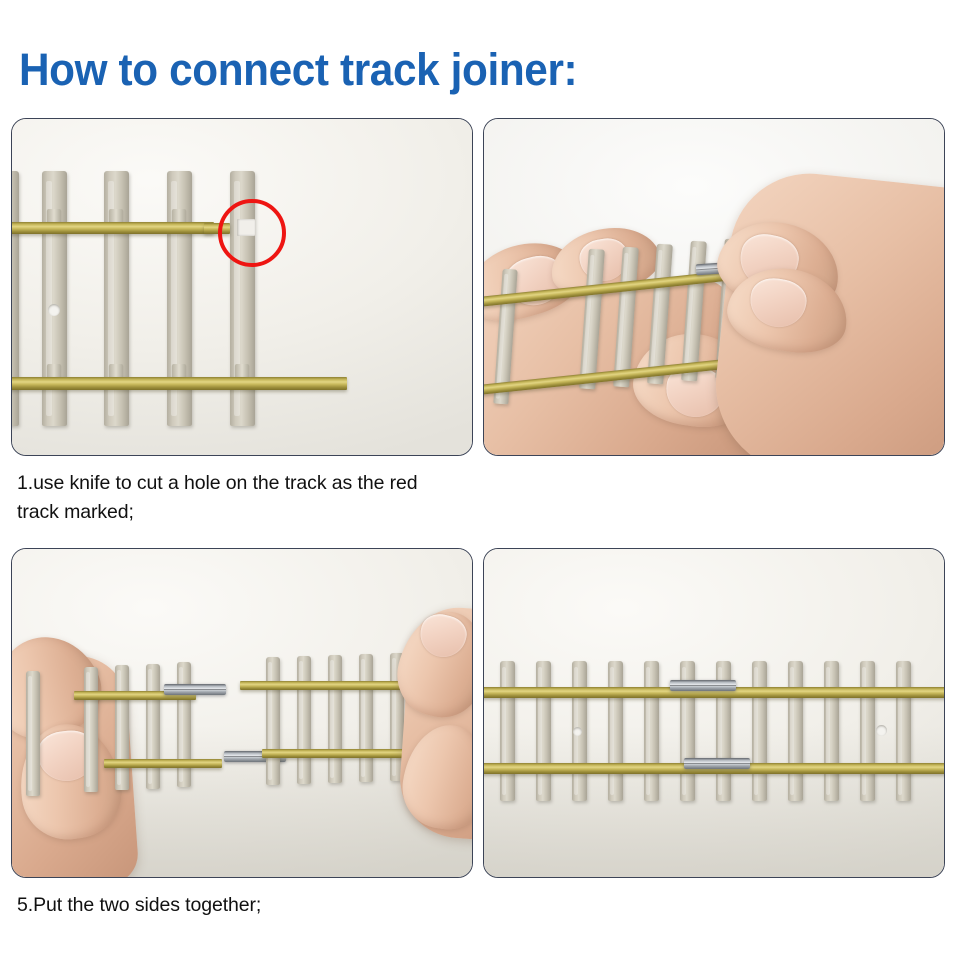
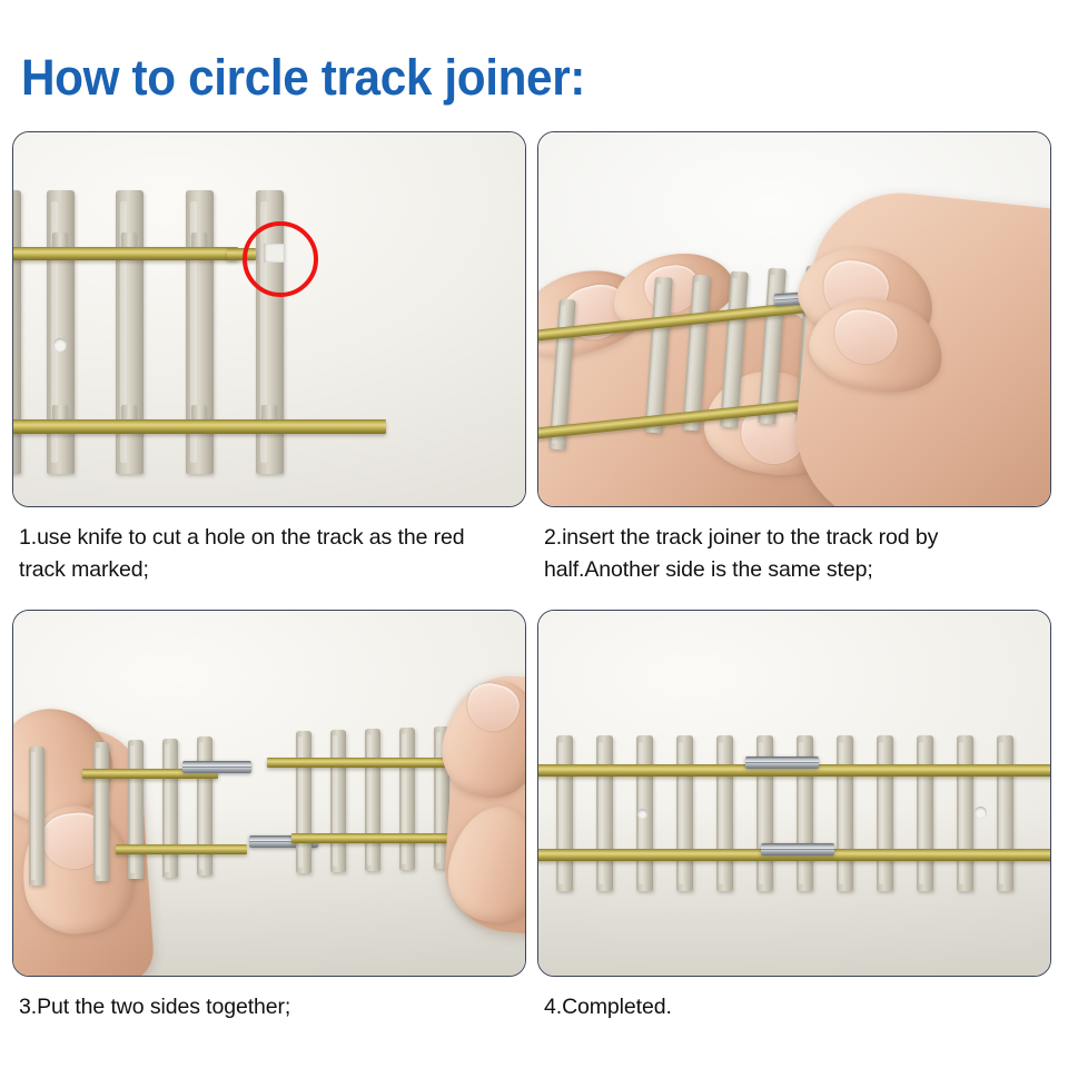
- How to connect track joiner:
+ How to circle track joiner:
  1.use knife to cut a hole on the track as the red track marked;
+ 2.insert the track joiner to the track rod by half.Another side is the same step;
- 5.Put the two sides together;
+ 3.Put the two sides together;
+ 4.Completed.
